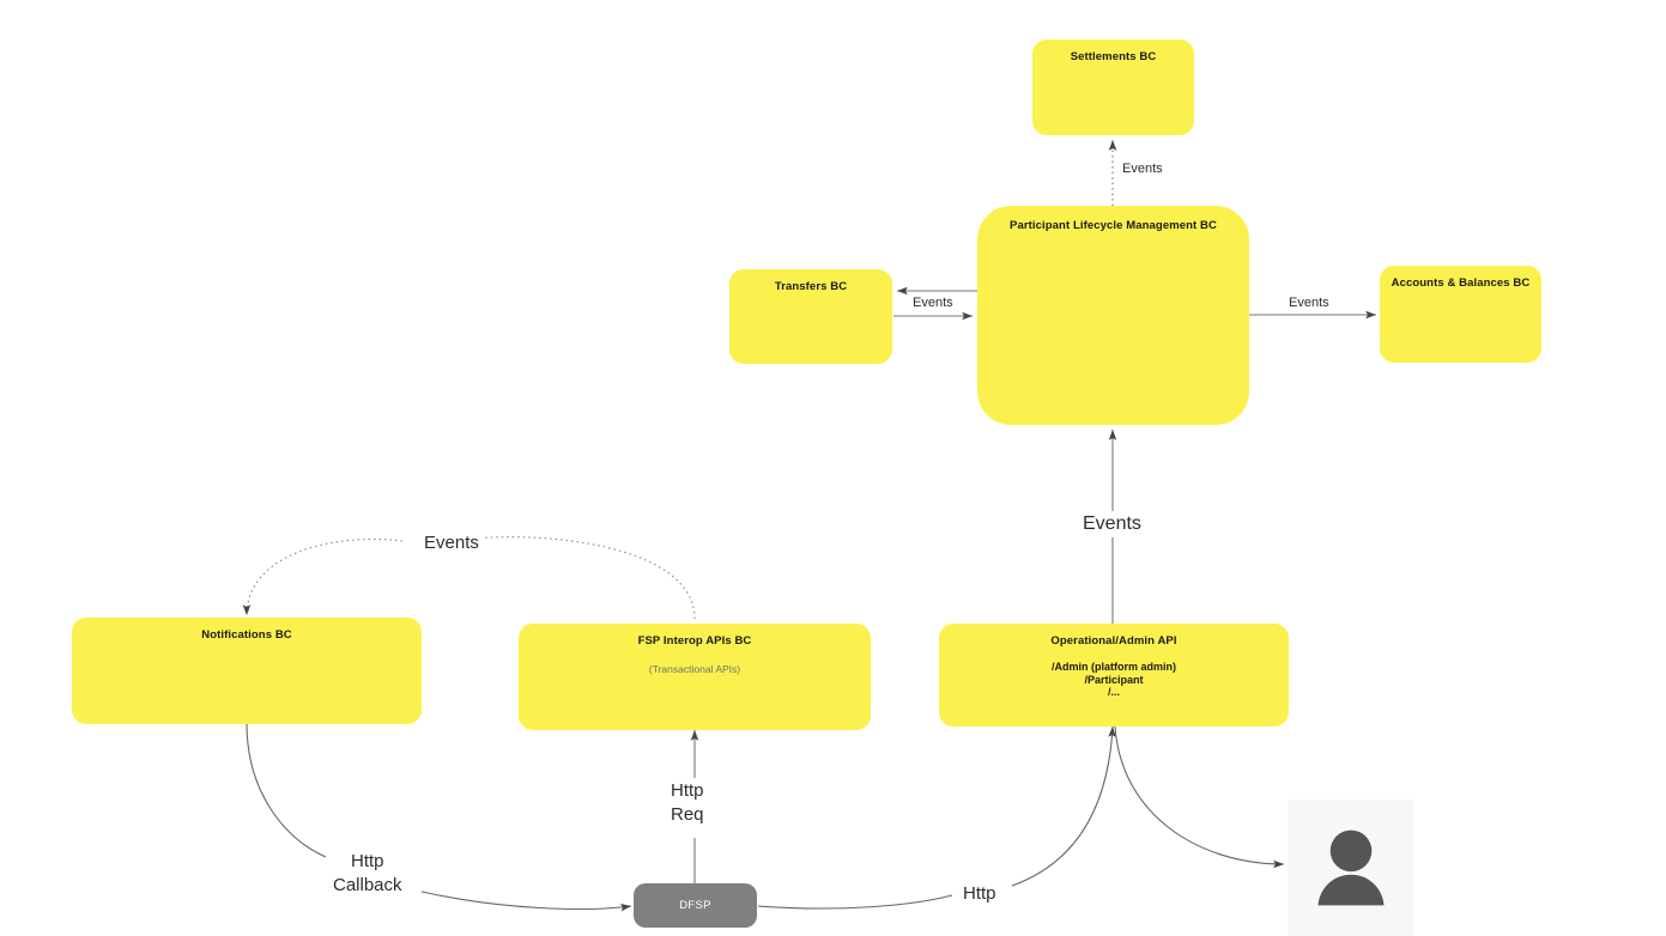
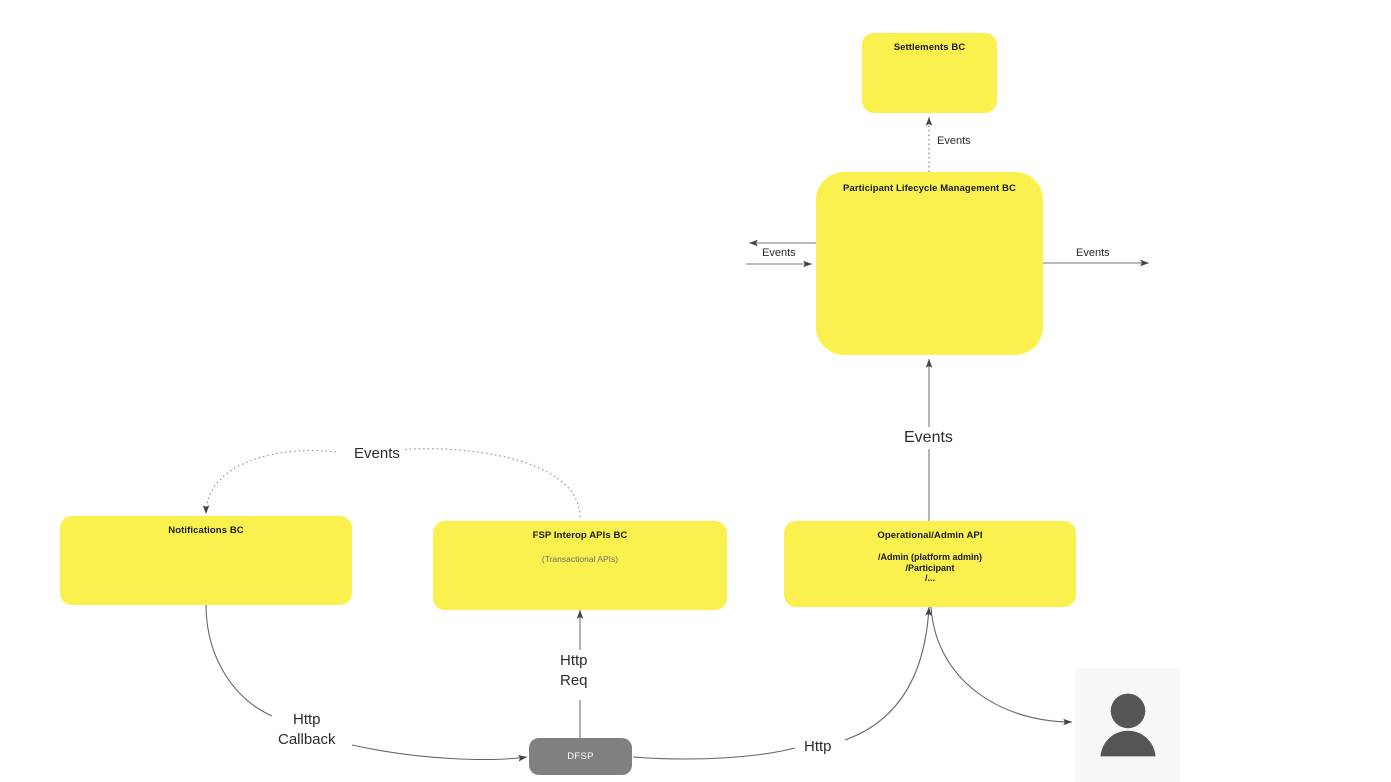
  Settlements BC
  Participant Lifecycle Management BC
- Transfers BC
- Accounts & Balances BC
  Notifications BC
  FSP Interop APIs BC
  (Transactional APIs)
  Operational/Admin API
  /Admin (platform admin)
  /Participant
  /...
  DFSP
  Events
  Events
  Events
  Events
  Events
  Http
  Callback
  Http
  Req
  Http
